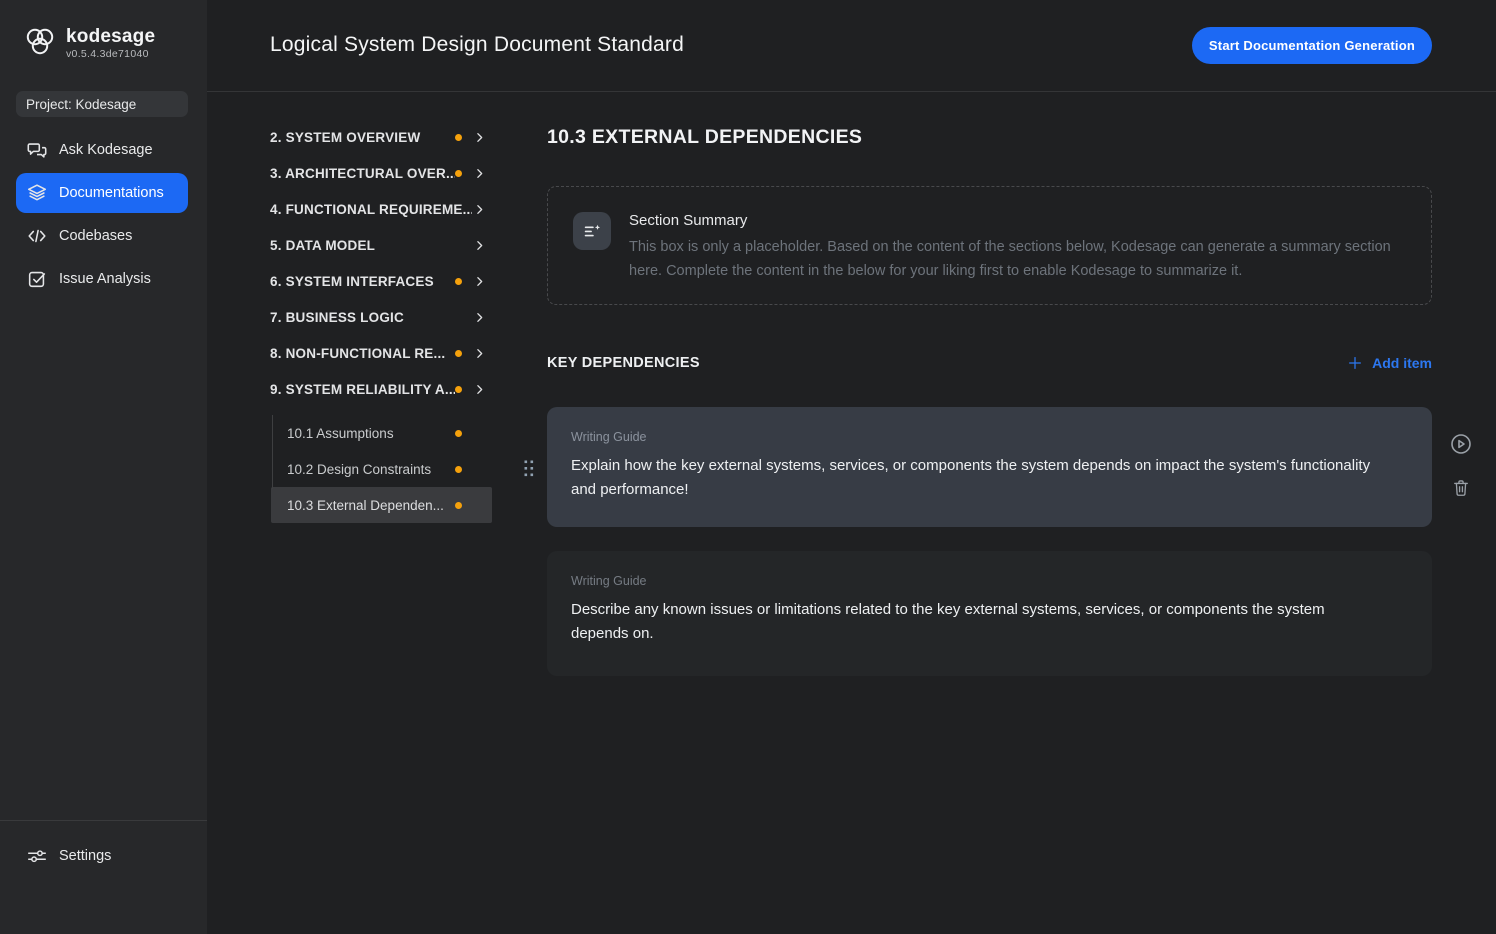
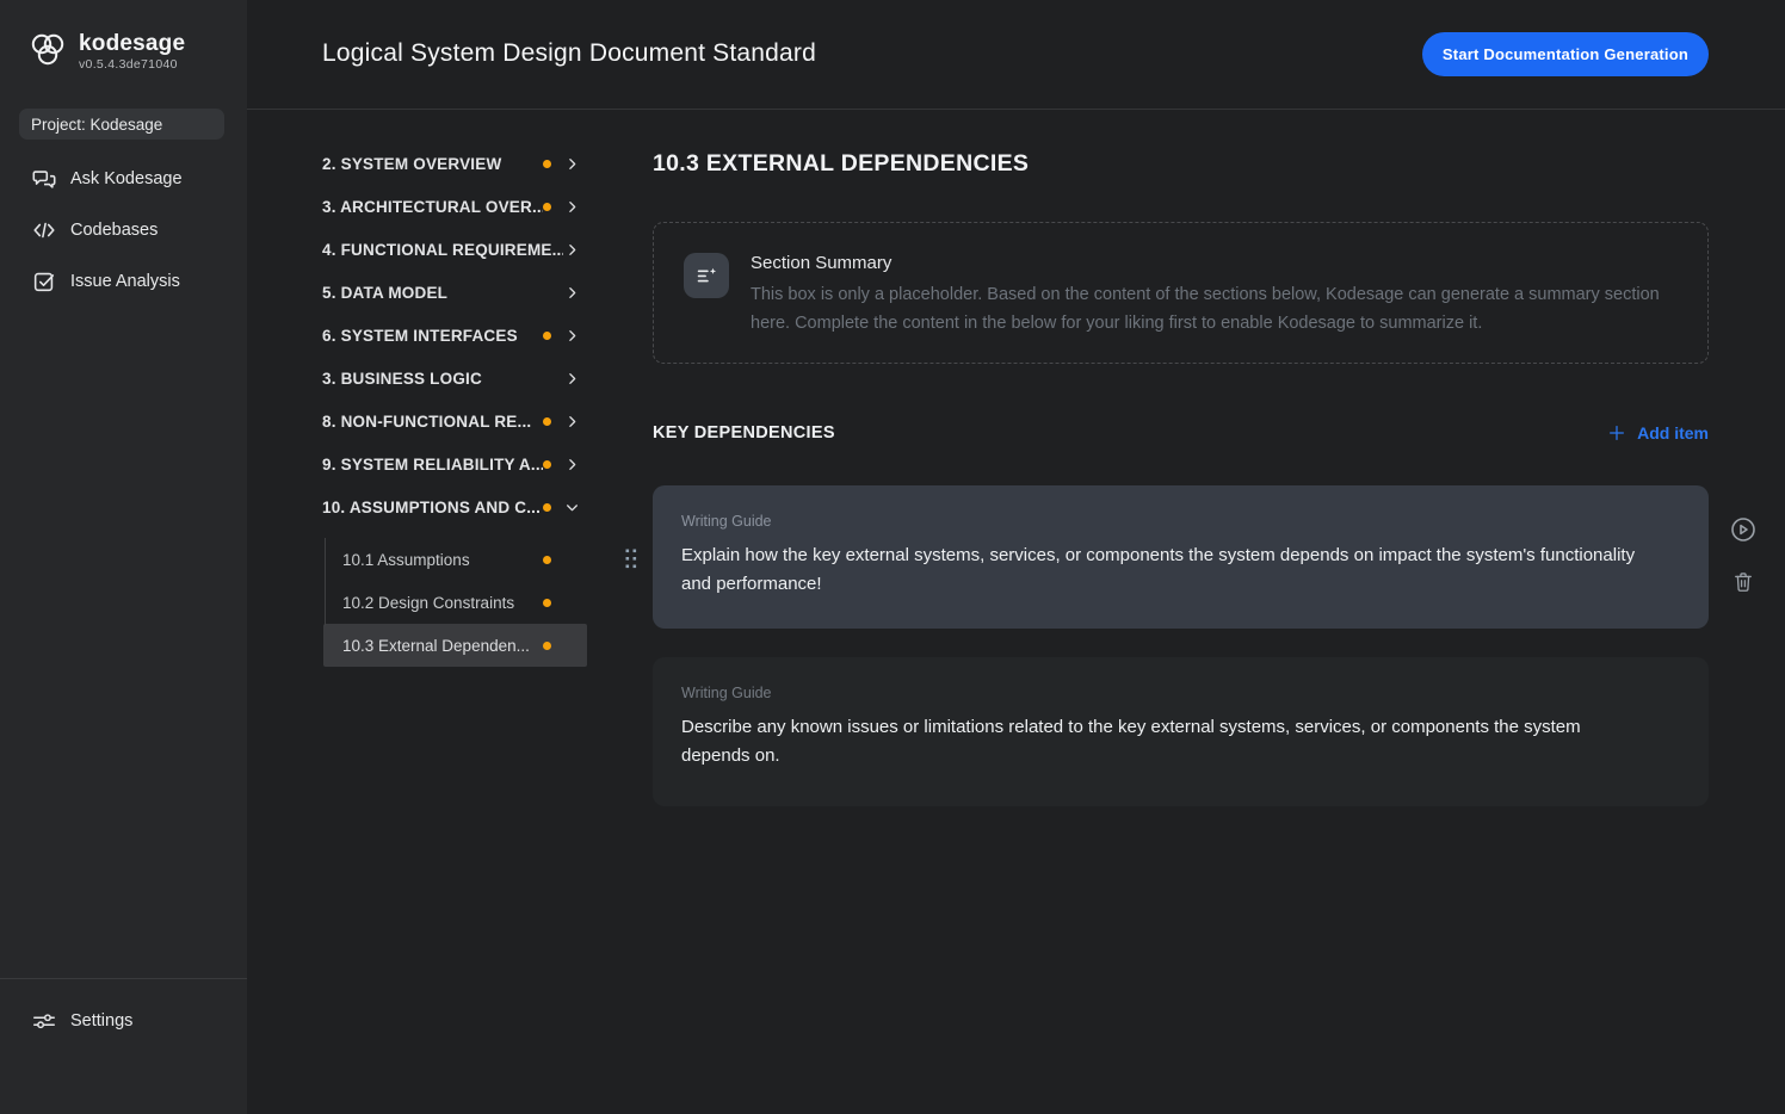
  kodesage
  v0.5.4.3de71040
  Project: Kodesage
  Ask Kodesage
- Documentations
  Codebases
  Issue Analysis
  Settings
  Logical System Design Document Standard
  Start Documentation Generation
  2. SYSTEM OVERVIEW
  3. ARCHITECTURAL OVER..
  4. FUNCTIONAL REQUIREME..
  5. DATA MODEL
  6. SYSTEM INTERFACES
- 7. BUSINESS LOGIC
+ 3. BUSINESS LOGIC
  8. NON-FUNCTIONAL RE...
  9. SYSTEM RELIABILITY A..
+ 10. ASSUMPTIONS AND C...
  10.1 Assumptions
  10.2 Design Constraints
  10.3 External Dependen...
  10.3 EXTERNAL DEPENDENCIES
  Section Summary
  This box is only a placeholder. Based on the content of the sections below, Kodesage can generate a summary section here. Complete the content in the below for your liking first to enable Kodesage to summarize it.
  KEY DEPENDENCIES
  Add item
  Writing Guide
  Explain how the key external systems, services, or components the system depends on impact the system's functionality and performance!
  Writing Guide
  Describe any known issues or limitations related to the key external systems, services, or components the system depends on.
